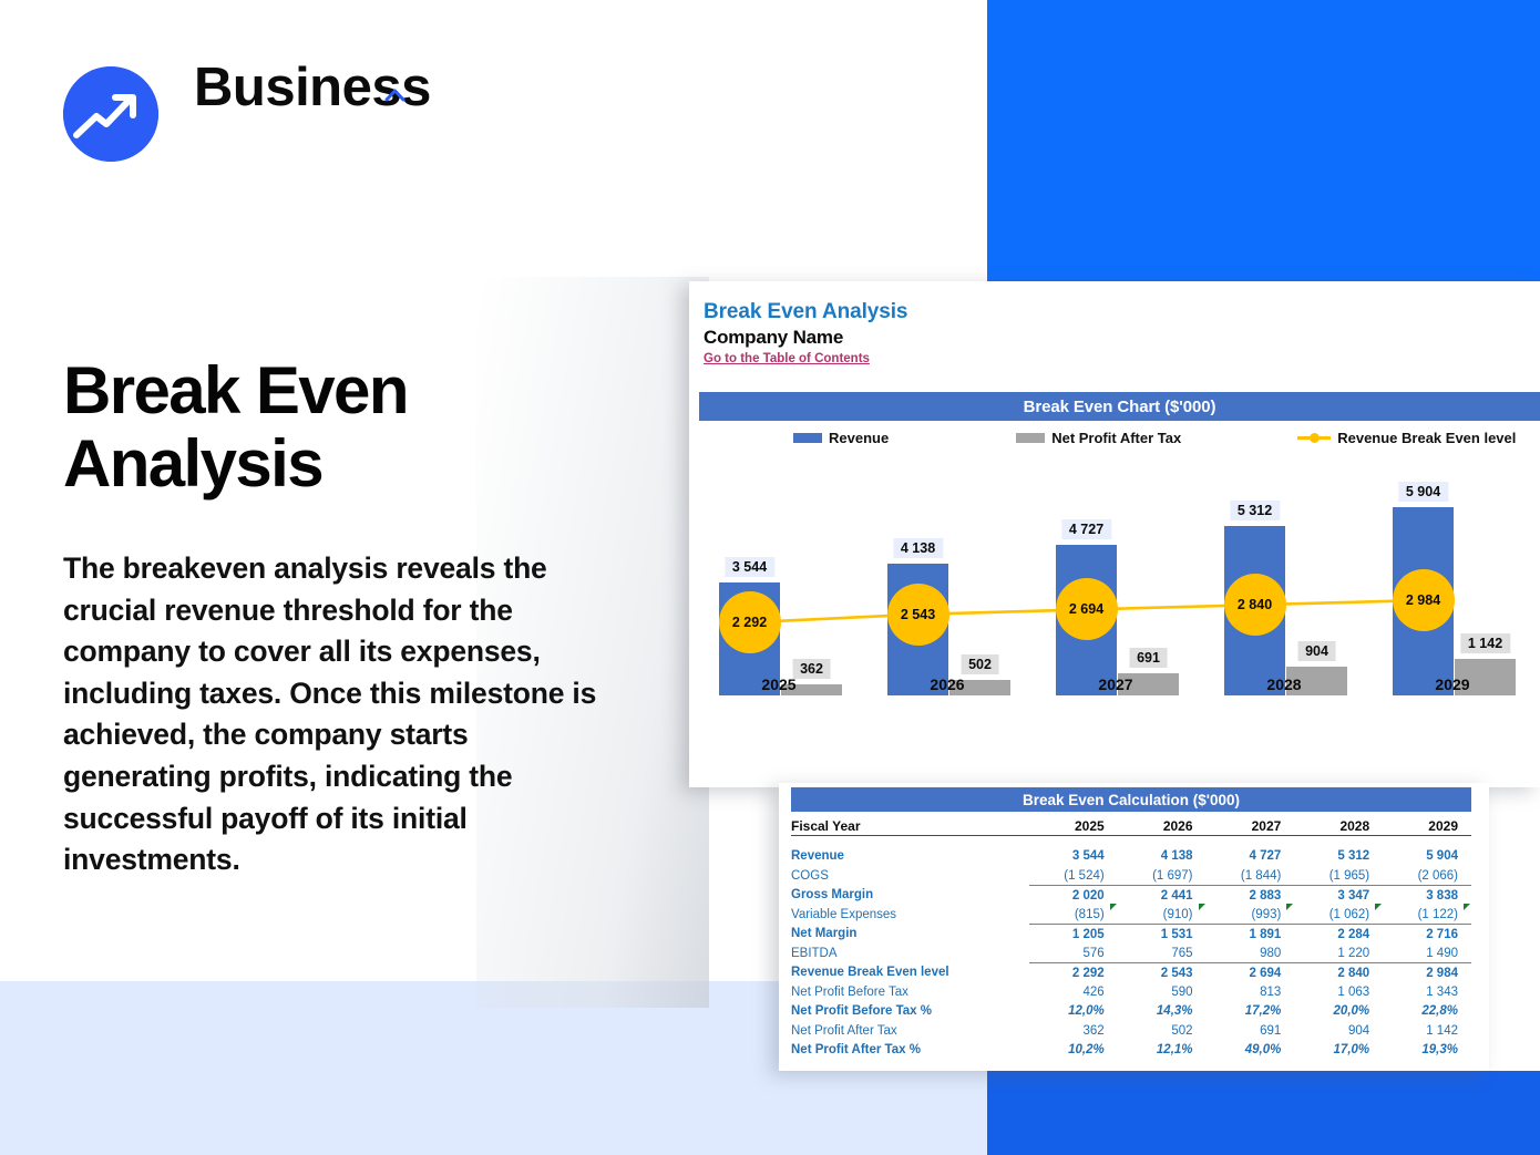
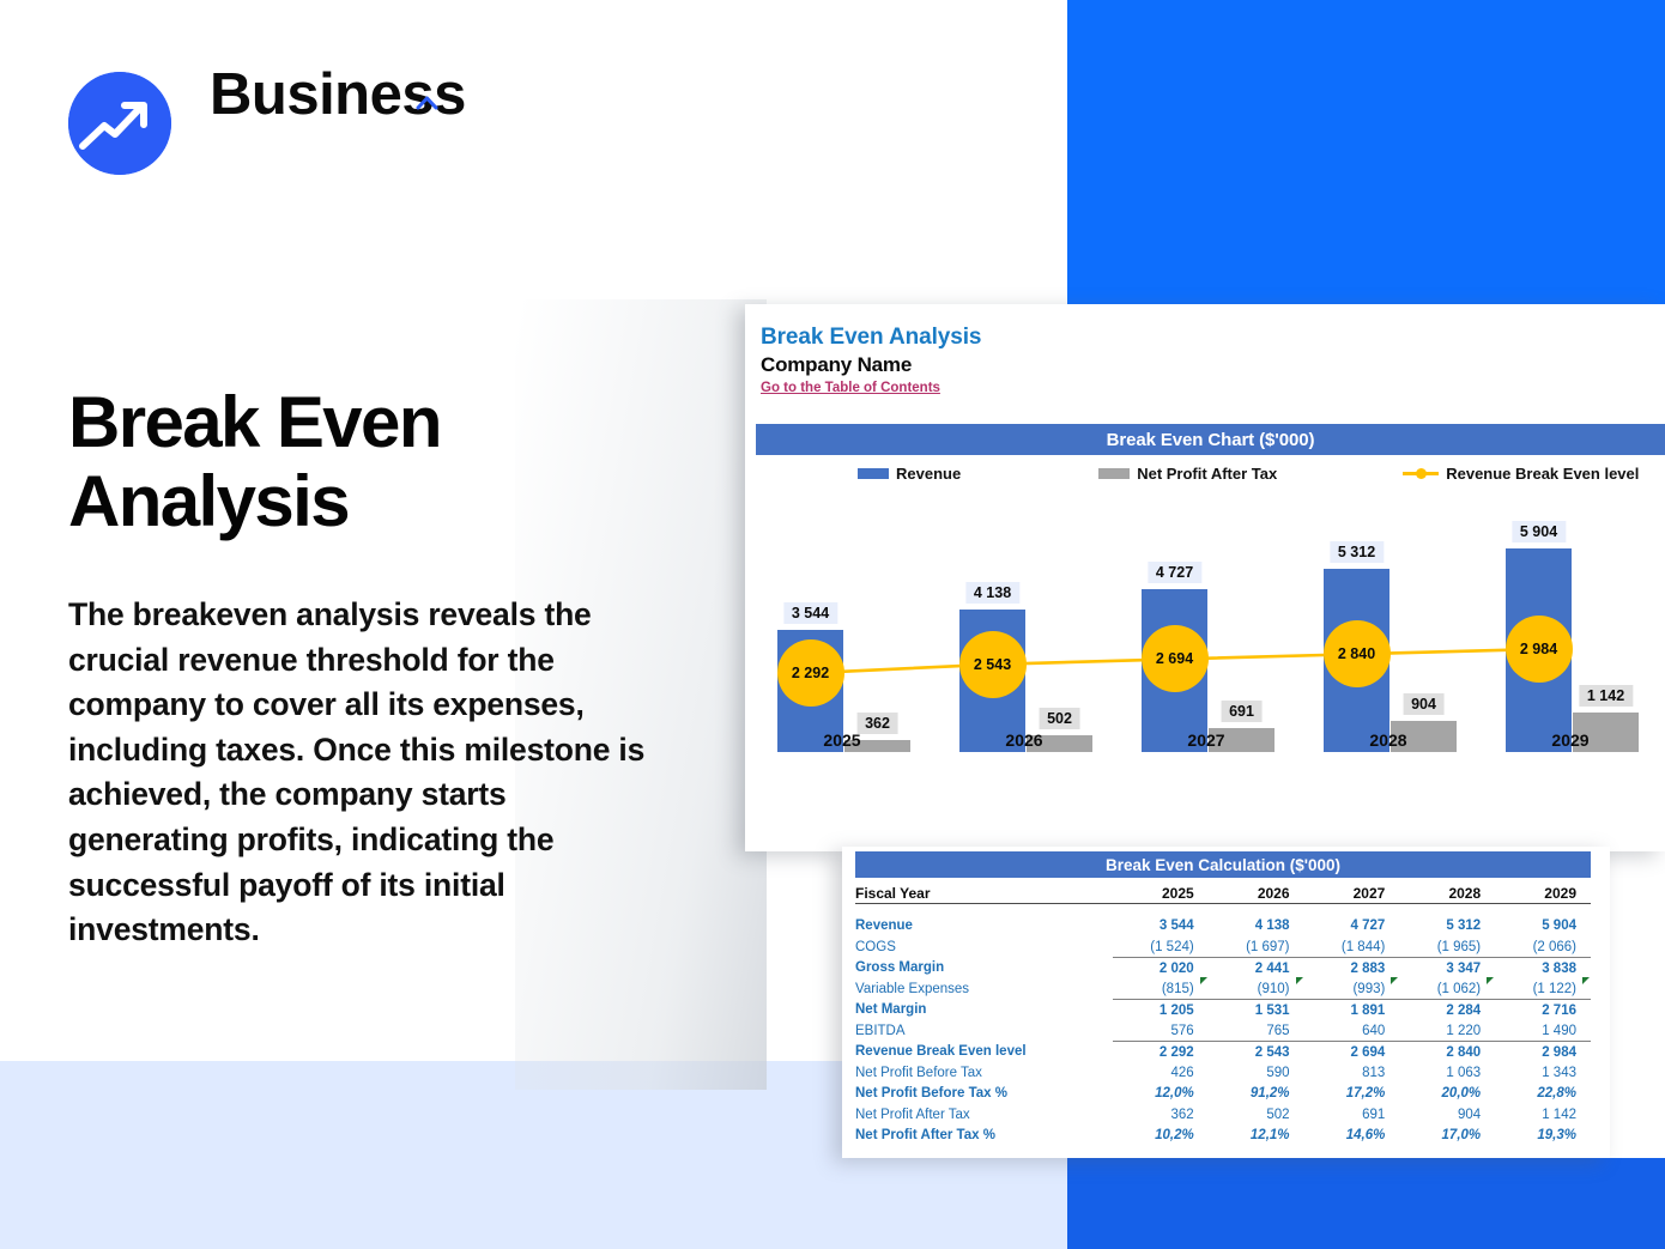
  Business
  Break Even
  Analysis
  The breakeven analysis reveals the crucial revenue threshold for the company to cover all its expenses, including taxes. Once this milestone is achieved, the company starts generating profits, indicating the successful payoff of its initial investments.
  Break Even Analysis
  Company Name
  Go to the Table of Contents
  Break Even Chart ($'000)
  Revenue
  Net Profit After Tax
  Revenue Break Even level
  3 544
  362
  2025
  4 138
  502
  2026
  4 727
  691
  2027
  5 312
  904
  2028
  5 904
  1 142
  2029
  2 292
  2 543
  2 694
  2 840
  2 984
  Break Even Calculation ($'000)
  Fiscal Year	2025	2026	2027	2028	2029
  Revenue	3 544	4 138	4 727	5 312	5 904
  COGS	(1 524)	(1 697)	(1 844)	(1 965)	(2 066)
  Gross Margin	2 020	2 441	2 883	3 347	3 838
  Variable Expenses	(815)	(910)	(993)	(1 062)	(1 122)
  Net Margin	1 205	1 531	1 891	2 284	2 716
- EBITDA	576	765	980	1 220	1 490
+ EBITDA	576	765	640	1 220	1 490
  Revenue Break Even level	2 292	2 543	2 694	2 840	2 984
  Net Profit Before Tax	426	590	813	1 063	1 343
- Net Profit Before Tax %	12,0%	14,3%	17,2%	20,0%	22,8%
+ Net Profit Before Tax %	12,0%	91,2%	17,2%	20,0%	22,8%
  Net Profit After Tax	362	502	691	904	1 142
- Net Profit After Tax %	10,2%	12,1%	49,0%	17,0%	19,3%
+ Net Profit After Tax %	10,2%	12,1%	14,6%	17,0%	19,3%
